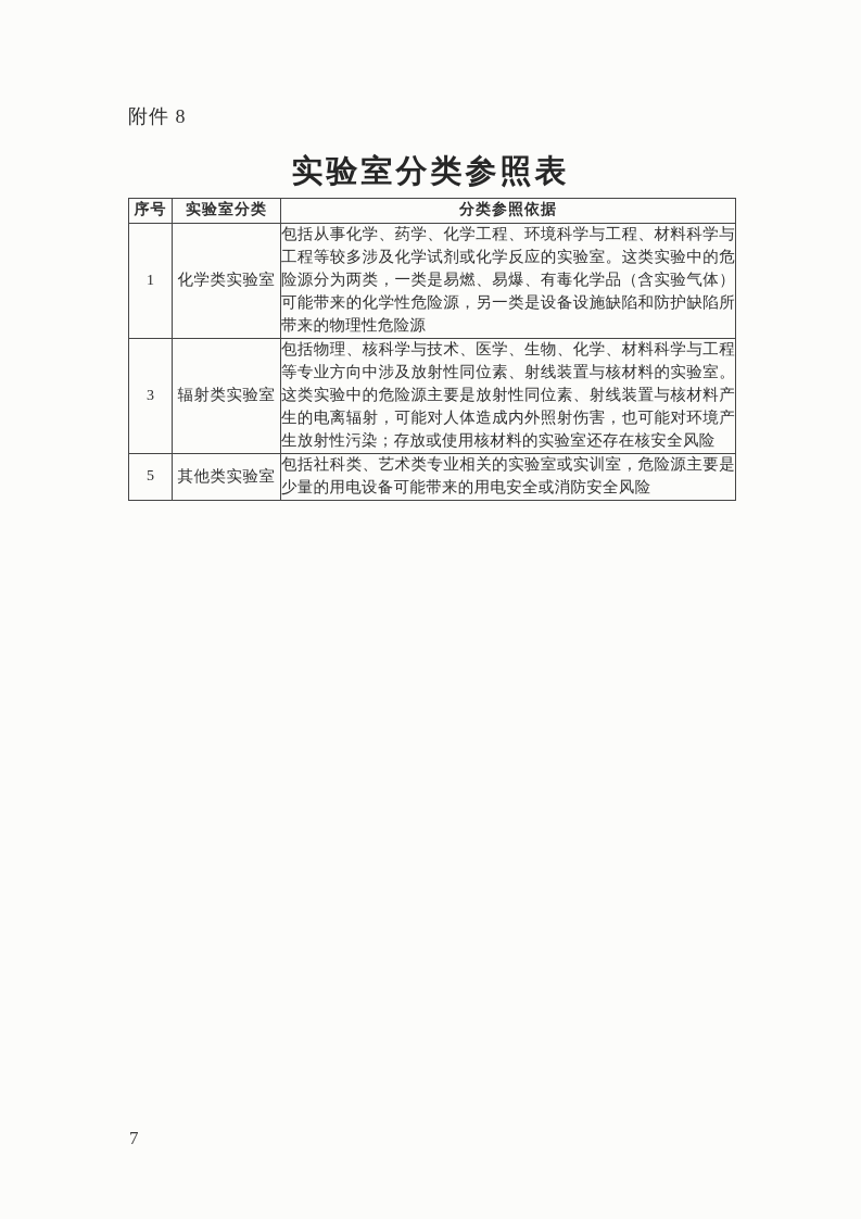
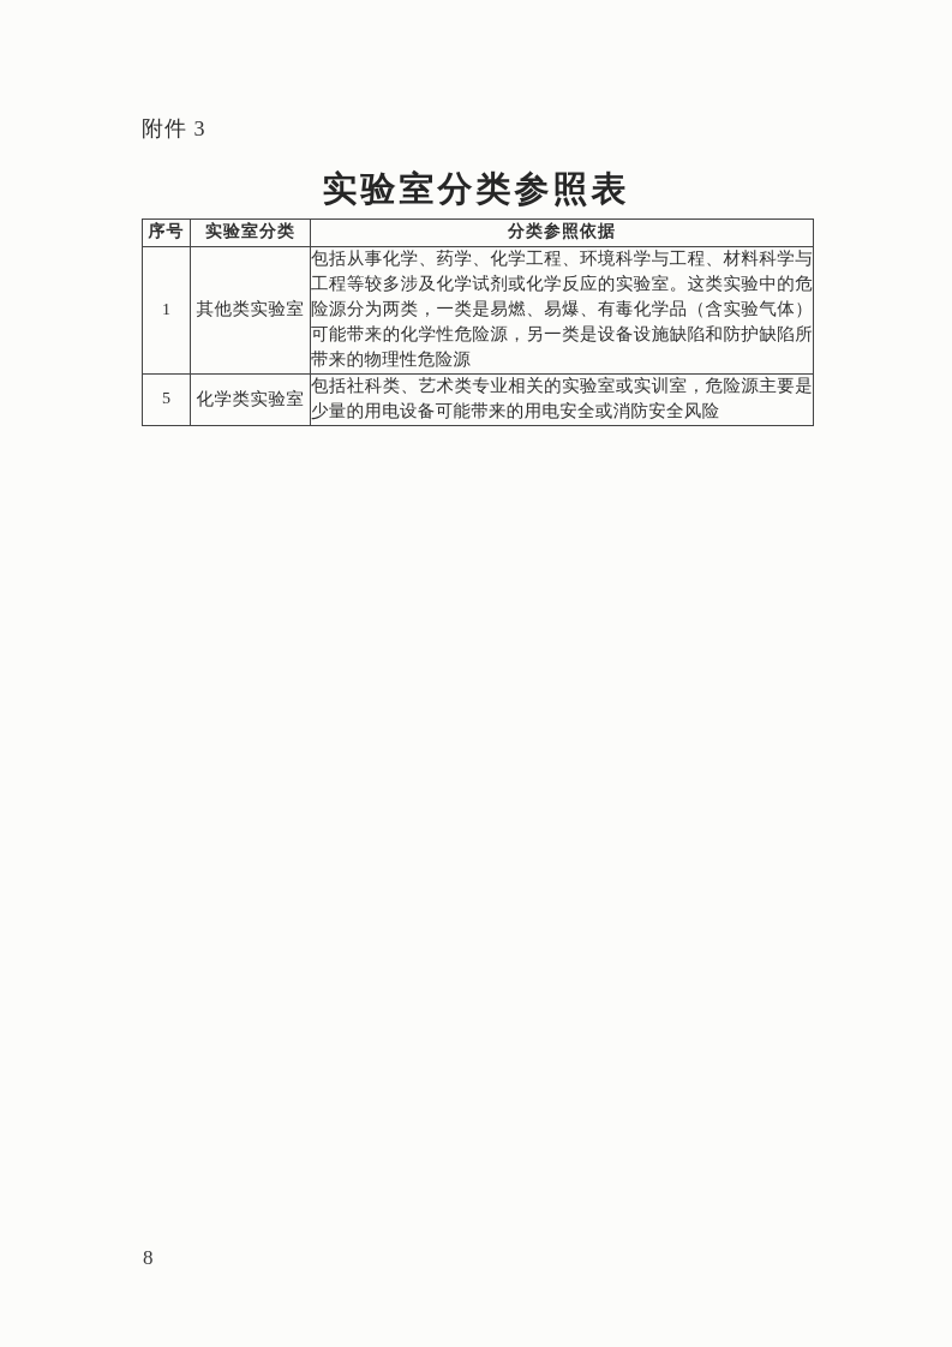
- 附件 8
+ 附件 3
  实验室分类参照表
  序号	实验室分类	分类参照依据
- 1	化学类实验室	包括从事化学、药学、化学工程、环境科学与工程、材料科学与工程等较多涉及化学试剂或化学反应的实验室。这类实验中的危险源分为两类，一类是易燃、易爆、有毒化学品（含实验气体）可能带来的化学性危险源，另一类是设备设施缺陷和防护缺陷所带来的物理性危险源
+ 1	其他类实验室	包括从事化学、药学、化学工程、环境科学与工程、材料科学与工程等较多涉及化学试剂或化学反应的实验室。这类实验中的危险源分为两类，一类是易燃、易爆、有毒化学品（含实验气体）可能带来的化学性危险源，另一类是设备设施缺陷和防护缺陷所带来的物理性危险源
- 3	辐射类实验室	包括物理、核科学与技术、医学、生物、化学、材料科学与工程等专业方向中涉及放射性同位素、射线装置与核材料的实验室。这类实验中的危险源主要是放射性同位素、射线装置与核材料产生的电离辐射，可能对人体造成内外照射伤害，也可能对环境产生放射性污染；存放或使用核材料的实验室还存在核安全风险
- 5	其他类实验室	包括社科类、艺术类专业相关的实验室或实训室，危险源主要是少量的用电设备可能带来的用电安全或消防安全风险
+ 5	化学类实验室	包括社科类、艺术类专业相关的实验室或实训室，危险源主要是少量的用电设备可能带来的用电安全或消防安全风险
- 7
+ 8
